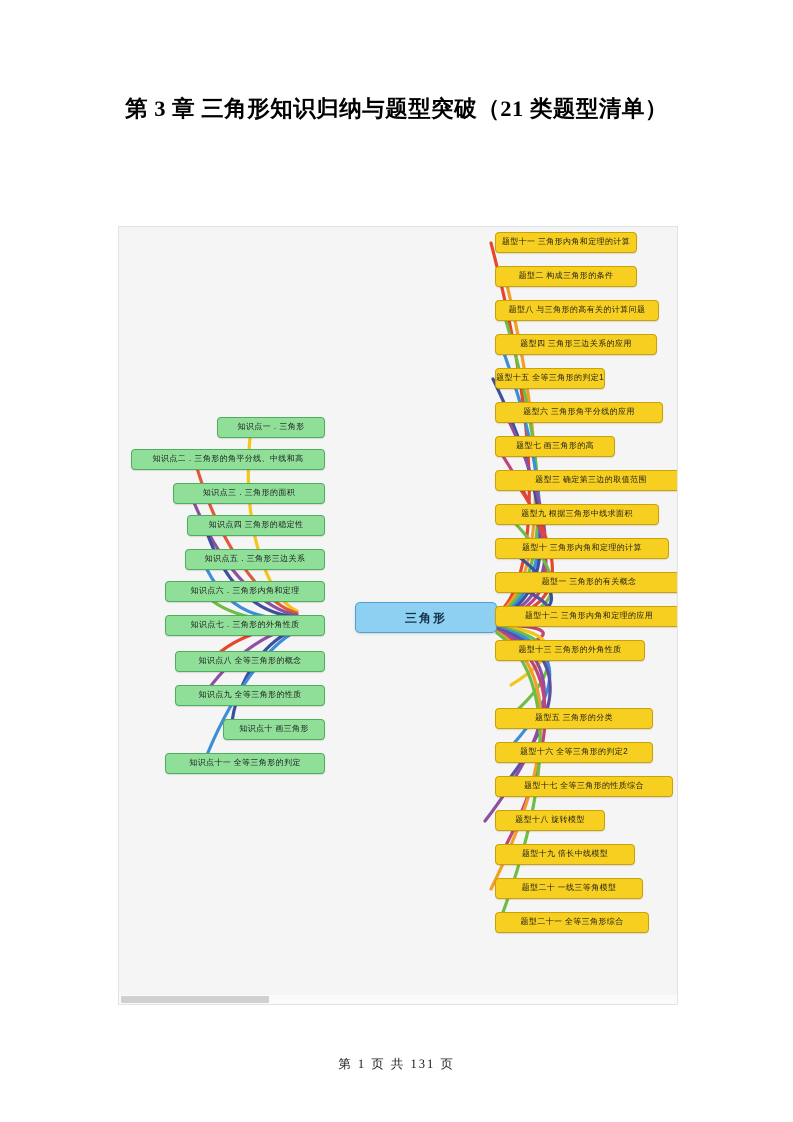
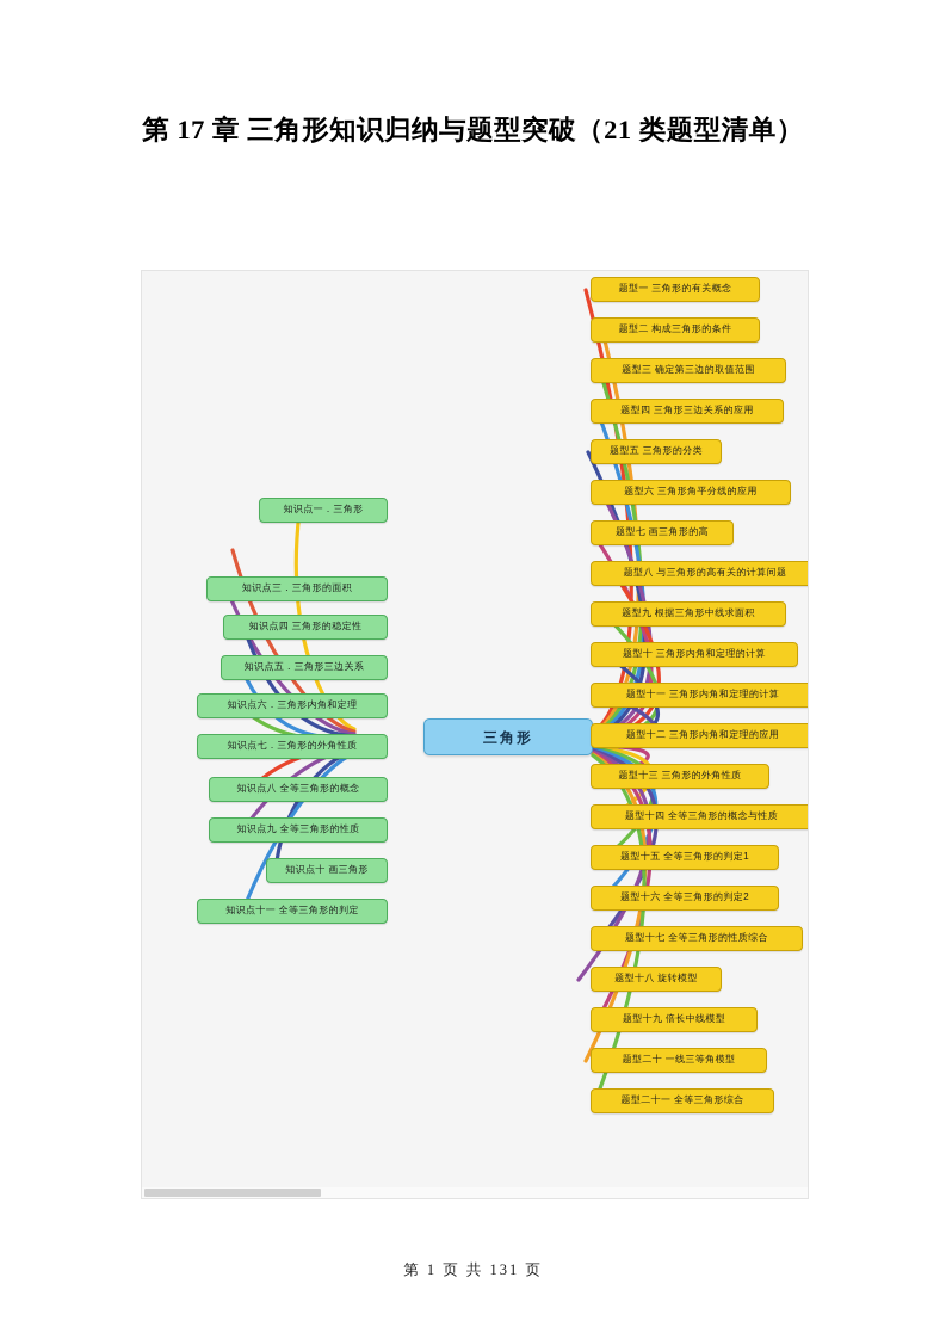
- 第 3 章 三角形知识归纳与题型突破（21 类题型清单）
+ 第 17 章 三角形知识归纳与题型突破（21 类题型清单）
  三角形
  知识点一．三角形
- 知识点二．三角形的角平分线、中线和高
  知识点三．三角形的面积
  知识点四 三角形的稳定性
  知识点五．三角形三边关系
  知识点六．三角形内角和定理
  知识点七．三角形的外角性质
  知识点八 全等三角形的概念
  知识点九 全等三角形的性质
  知识点十 画三角形
  知识点十一 全等三角形的判定
- 题型十一 三角形内角和定理的计算
+ 题型一 三角形的有关概念
  题型二 构成三角形的条件
- 题型八 与三角形的高有关的计算问题
+ 题型三 确定第三边的取值范围
  题型四 三角形三边关系的应用
- 题型十五 全等三角形的判定1
+ 题型五 三角形的分类
  题型六 三角形角平分线的应用
  题型七 画三角形的高
- 题型三 确定第三边的取值范围
+ 题型八 与三角形的高有关的计算问题
  题型九 根据三角形中线求面积
  题型十 三角形内角和定理的计算
- 题型一 三角形的有关概念
+ 题型十一 三角形内角和定理的计算
  题型十二 三角形内角和定理的应用
  题型十三 三角形的外角性质
+ 题型十四 全等三角形的概念与性质
- 题型五 三角形的分类
+ 题型十五 全等三角形的判定1
  题型十六 全等三角形的判定2
  题型十七 全等三角形的性质综合
  题型十八 旋转模型
  题型十九 倍长中线模型
  题型二十 一线三等角模型
  题型二十一 全等三角形综合
  第 1 页 共 131 页
